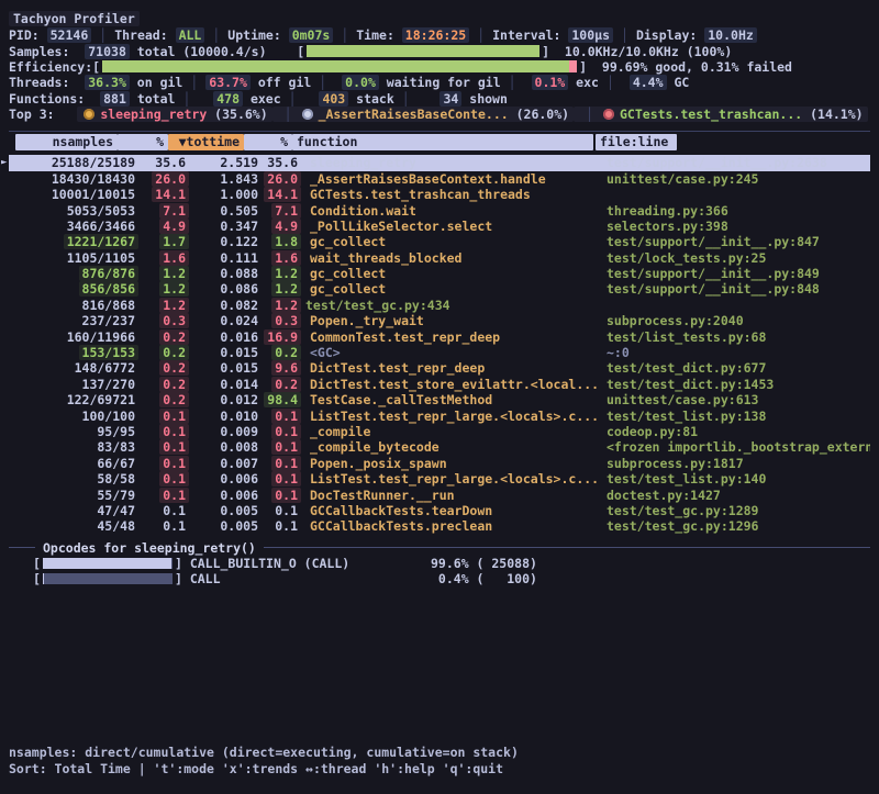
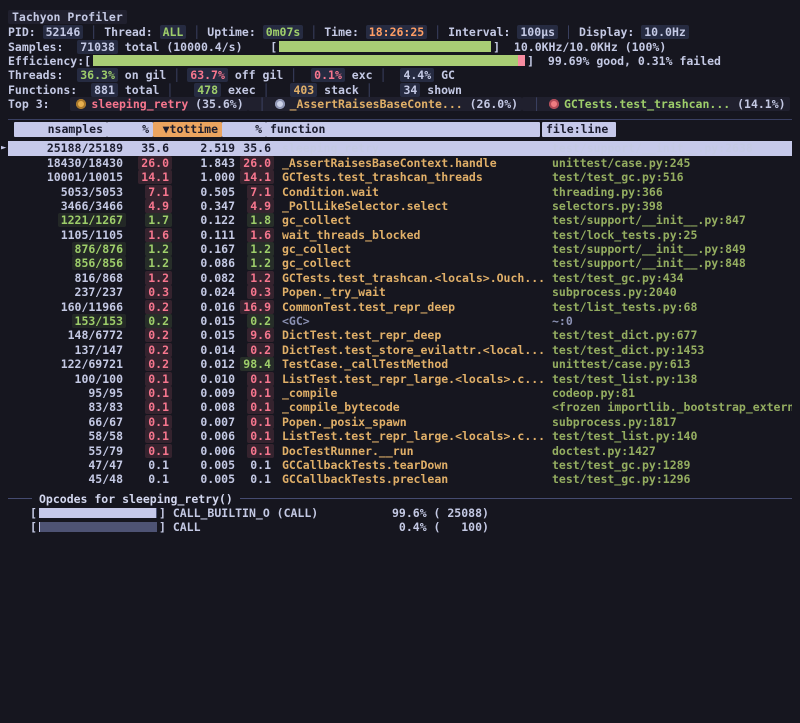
  Tachyon Profiler
  PID: 52146
  Thread: ALL
  Uptime: 0m07s
  Time: 18:26:25
  Interval: 100µs
  Display: 10.0Hz
  Samples:
  71038
  total (10000.4/s)
  [
  ]
  10.0KHz/10.0KHz (100%)
  Efficiency:
  [
  ]
  99.69% good, 0.31% failed
  Threads:
  36.3% on gil
  63.7% off gil
- 0.0% waiting for gil
  0.1% exc
  4.4% GC
  Functions:
  881 total
  478 exec
  403 stack
  34 shown
  Top 3:
  sleeping_retry (35.6%)
  _AssertRaisesBaseConte... (26.0%)
  GCTests.test_trashcan... (14.1%)
  nsamples
  %
  ▼tottime
  %
  function
  file:line
  ►
  25188/25189
  35.6
  2.519
  35.6
  18430/18430
  26.0
  1.843
  26.0
  _AssertRaisesBaseContext.handle
  unittest/case.py:245
  10001/10015
  14.1
  1.000
  14.1
  GCTests.test_trashcan_threads
+ test/test_gc.py:516
  5053/5053
  7.1
  0.505
  7.1
  Condition.wait
  threading.py:366
  3466/3466
  4.9
  0.347
  4.9
  _PollLikeSelector.select
  selectors.py:398
  1221/1267
  1.7
  0.122
  1.8
  gc_collect
  test/support/__init__.py:847
  1105/1105
  1.6
  0.111
  1.6
  wait_threads_blocked
  test/lock_tests.py:25
  876/876
  1.2
- 0.088
+ 0.167
  1.2
  gc_collect
  test/support/__init__.py:849
  856/856
  1.2
  0.086
  1.2
  gc_collect
  test/support/__init__.py:848
  816/868
  1.2
  0.082
  1.2
+ GCTests.test_trashcan.<locals>.Ouch...
  test/test_gc.py:434
  237/237
  0.3
  0.024
  0.3
  Popen._try_wait
  subprocess.py:2040
  160/11966
  0.2
  0.016
  16.9
  CommonTest.test_repr_deep
  test/list_tests.py:68
  153/153
  0.2
  0.015
  0.2
  <GC>
  ~:0
  148/6772
  0.2
  0.015
  9.6
  DictTest.test_repr_deep
  test/test_dict.py:677
- 137/270
+ 137/147
  0.2
  0.014
  0.2
  DictTest.test_store_evilattr.<local...
  test/test_dict.py:1453
  122/69721
  0.2
  0.012
  98.4
  TestCase._callTestMethod
  unittest/case.py:613
  100/100
  0.1
  0.010
  0.1
  ListTest.test_repr_large.<locals>.c...
  test/test_list.py:138
  95/95
  0.1
  0.009
  0.1
  _compile
  codeop.py:81
  83/83
  0.1
  0.008
  0.1
  _compile_bytecode
  <frozen importlib._bootstrap_extern
  66/67
  0.1
  0.007
  0.1
  Popen._posix_spawn
  subprocess.py:1817
  58/58
  0.1
  0.006
  0.1
  ListTest.test_repr_large.<locals>.c...
  test/test_list.py:140
  55/79
  0.1
  0.006
  0.1
  DocTestRunner.__run
  doctest.py:1427
  47/47
  0.1
  0.005
  0.1
  GCCallbackTests.tearDown
  test/test_gc.py:1289
  45/48
  0.1
  0.005
  0.1
  GCCallbackTests.preclean
  test/test_gc.py:1296
  Opcodes for sleeping_retry()
  [
  ]
  CALL_BUILTIN_O (CALL)
  99.6% ( 25088)
  [
  ]
  CALL
  0.4% ( 100)
- nsamples: direct/cumulative (direct=executing, cumulative=on stack)
- Sort: Total Time | 't':mode 'x':trends ↔:thread 'h':help 'q':quit
